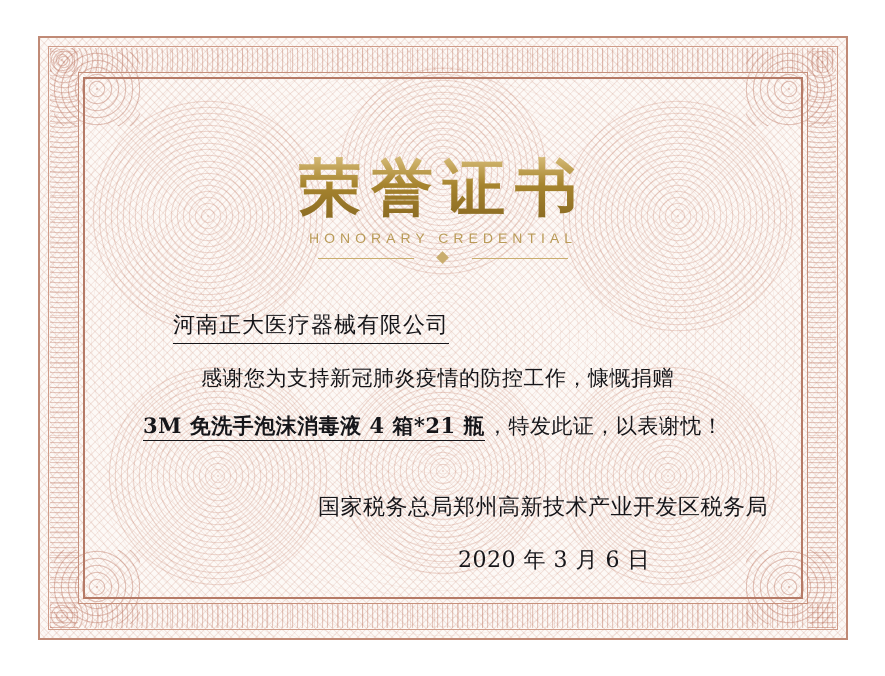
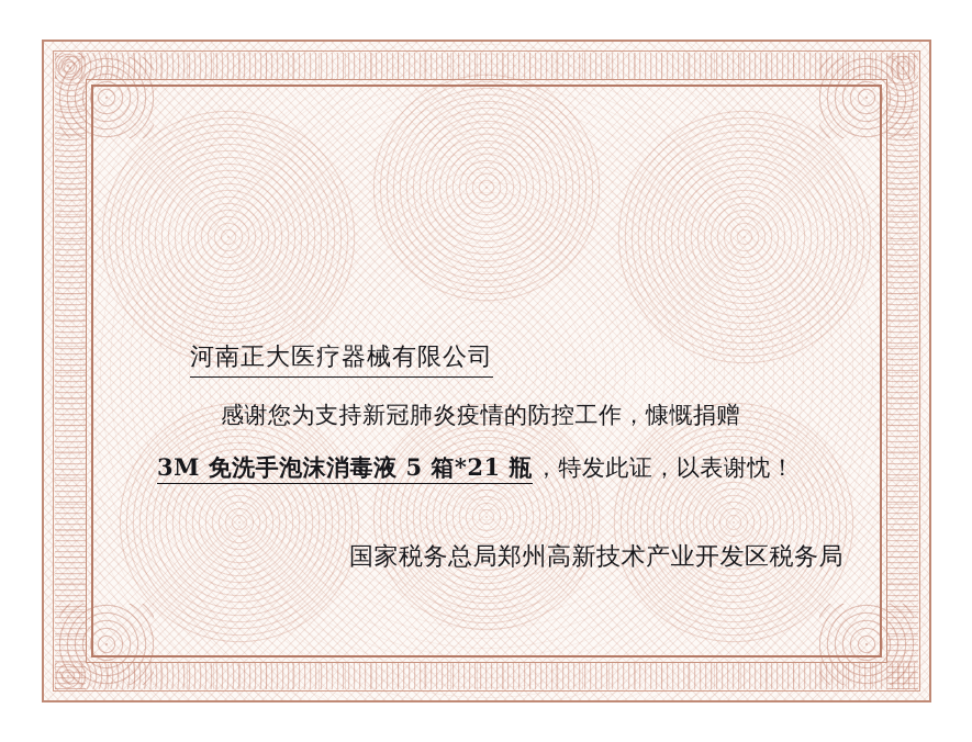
- 荣誉证书
- HONORARY CREDENTIAL
  河南正大医疗器械有限公司
  感谢您为支持新冠肺炎疫情的防控工作，慷慨捐赠
- 3M 免洗手泡沫消毒液 4 箱*21 瓶，特发此证，以表谢忱！
+ 3M 免洗手泡沫消毒液 5 箱*21 瓶，特发此证，以表谢忱！
  国家税务总局郑州高新技术产业开发区税务局
- 2020 年 3 月 6 日
